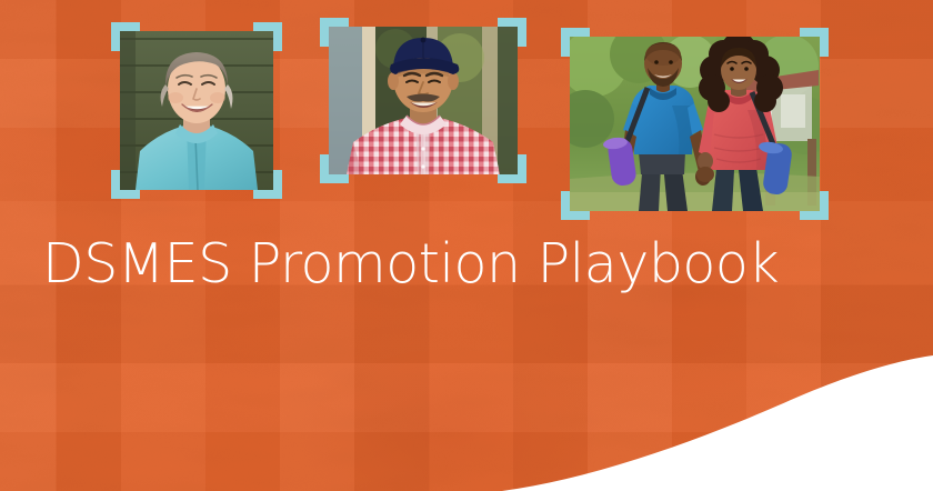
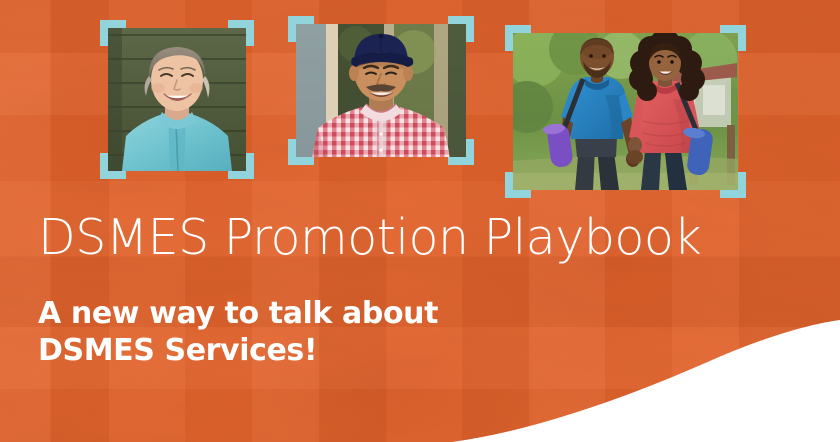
  DSMES Promotion Playbook
+ A new way to talk about
+ DSMES Services!
